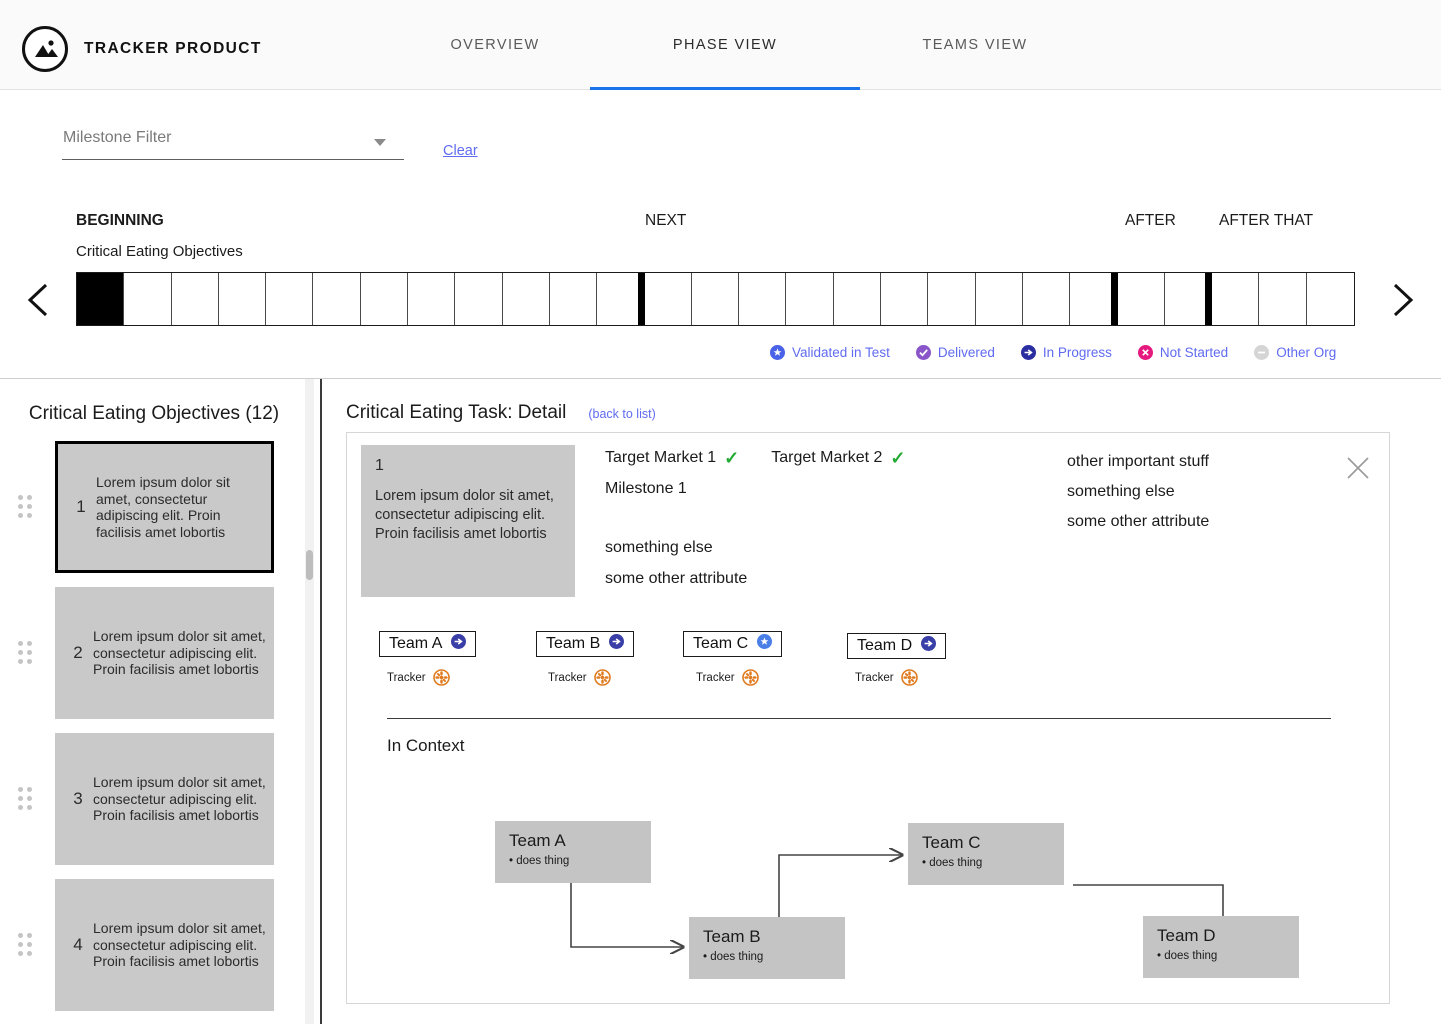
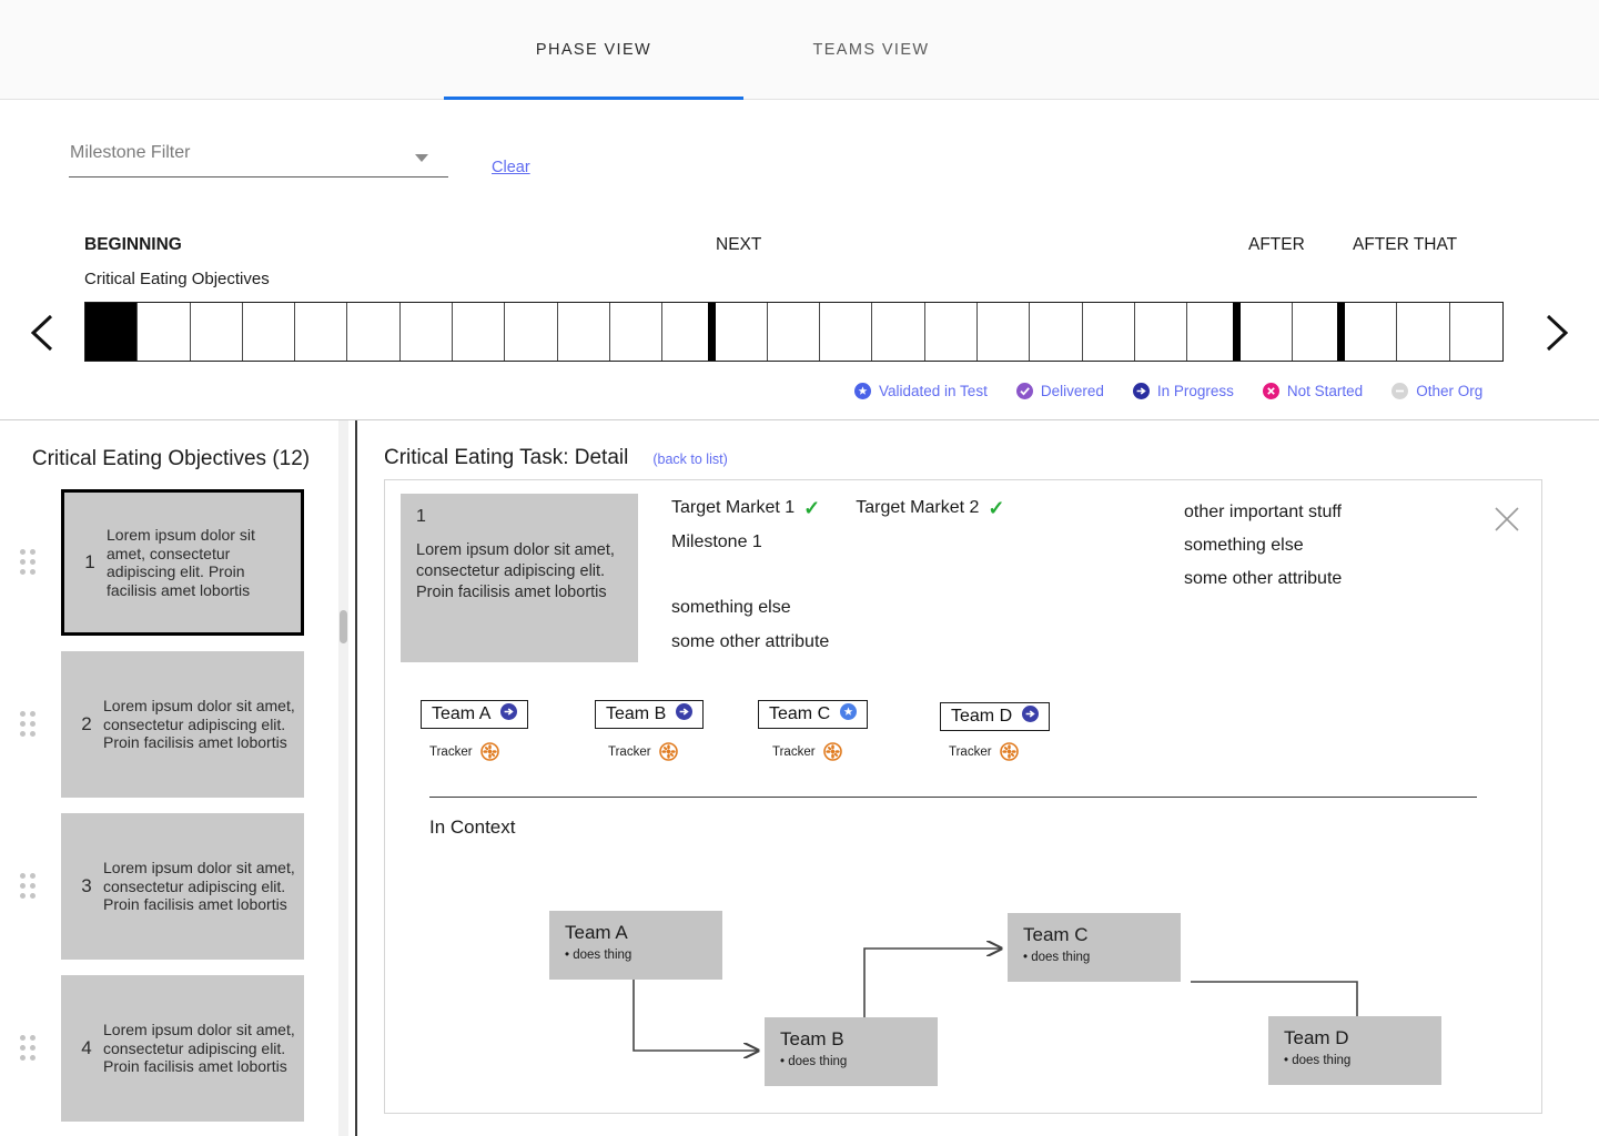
- TRACKER PRODUCT
- OVERVIEW
  PHASE VIEW
  TEAMS VIEW
  Milestone Filter
  Clear
  BEGINNING
  NEXT
  AFTER
  AFTER THAT
  Critical Eating Objectives
  Validated in Test
  Delivered
  In Progress
  Not Started
  Other Org
  Critical Eating Objectives (12)
  1
  Lorem ipsum dolor sit amet, consectetur adipiscing elit. Proin facilisis amet lobortis
  2
  Lorem ipsum dolor sit amet, consectetur adipiscing elit. Proin facilisis amet lobortis
  3
  Lorem ipsum dolor sit amet, consectetur adipiscing elit. Proin facilisis amet lobortis
  4
  Lorem ipsum dolor sit amet, consectetur adipiscing elit. Proin facilisis amet lobortis
  Critical Eating Task: Detail
  (back to list)
  1
  Lorem ipsum dolor sit amet, consectetur adipiscing elit. Proin facilisis amet lobortis
  Target Market 1
  ✓
  Target Market 2
  ✓
  Milestone 1
  something else
  some other attribute
  other important stuff
  something else
  some other attribute
  Team A
  Tracker
  Team B
  Tracker
  Team C
  Tracker
  Team D
  Tracker
  In Context
  Team A
  • does thing
  Team B
  • does thing
  Team C
  • does thing
  Team D
  • does thing
